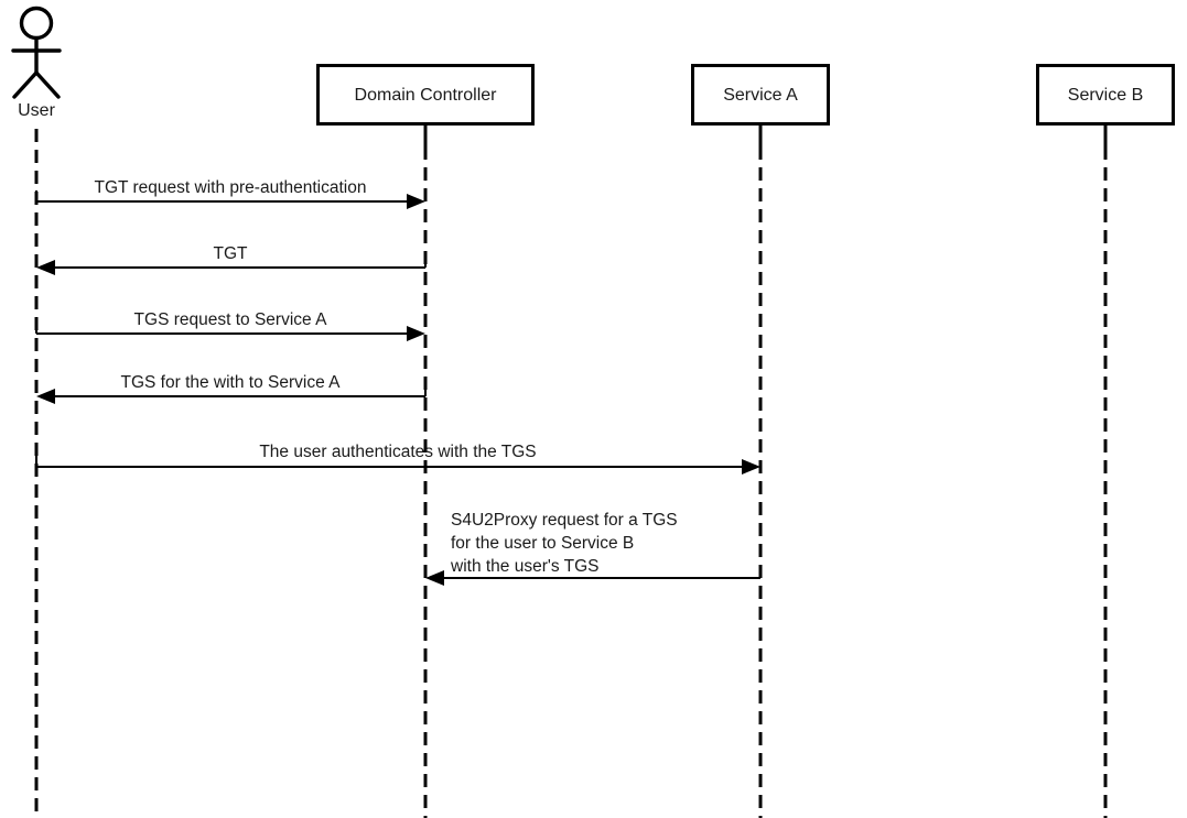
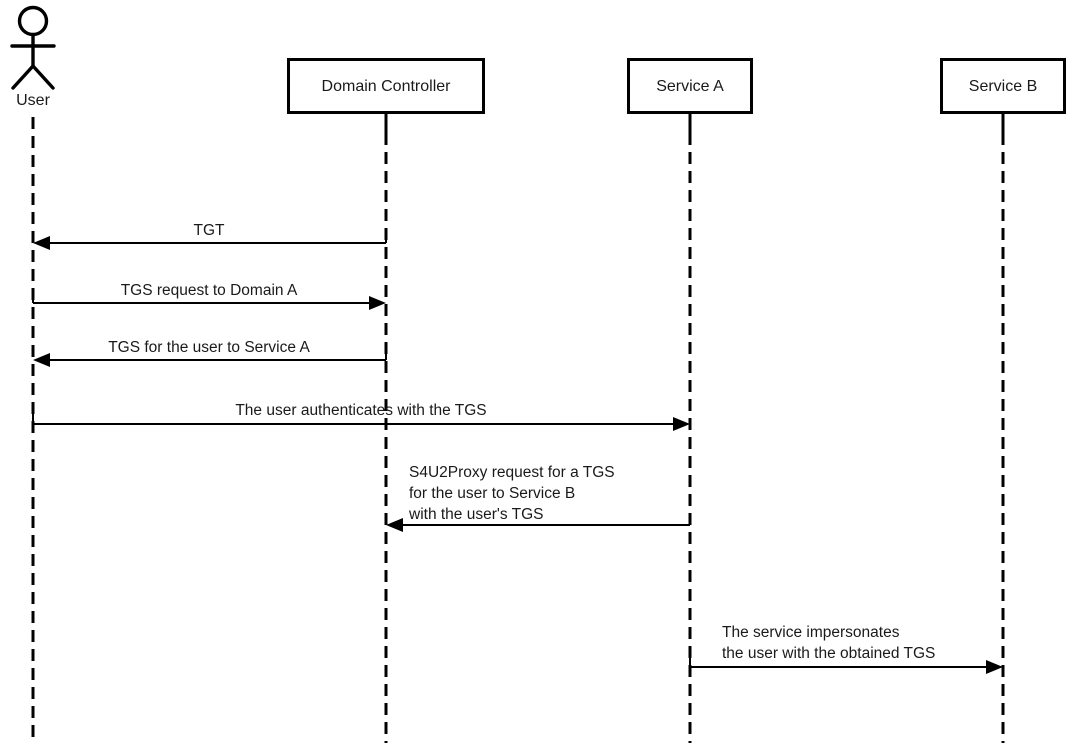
  User
  Domain Controller
  Service A
  Service B
- TGT request with pre-authentication
  TGT
- TGS request to Service A
+ TGS request to Domain A
- TGS for the with to Service A
+ TGS for the user to Service A
  The user authenticates with the TGS
  S4U2Proxy request for a TGS for the user to Service B with the user's TGS
+ The service impersonates the user with the obtained TGS
